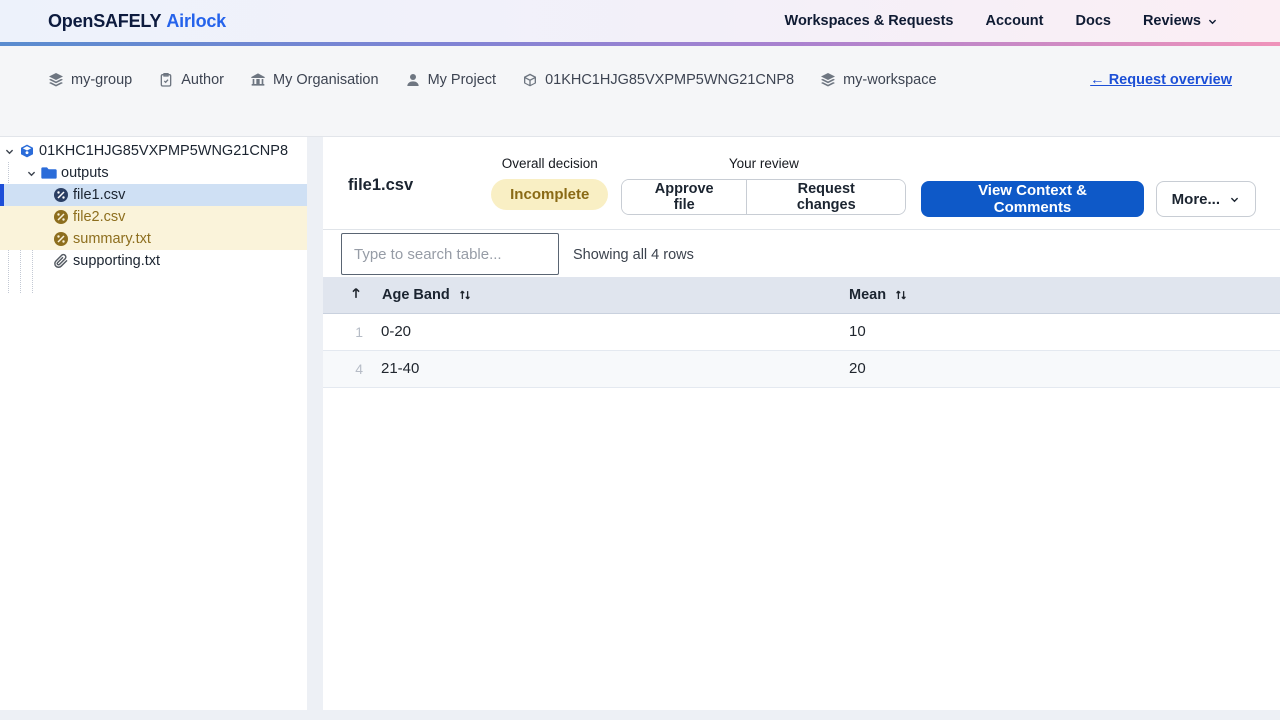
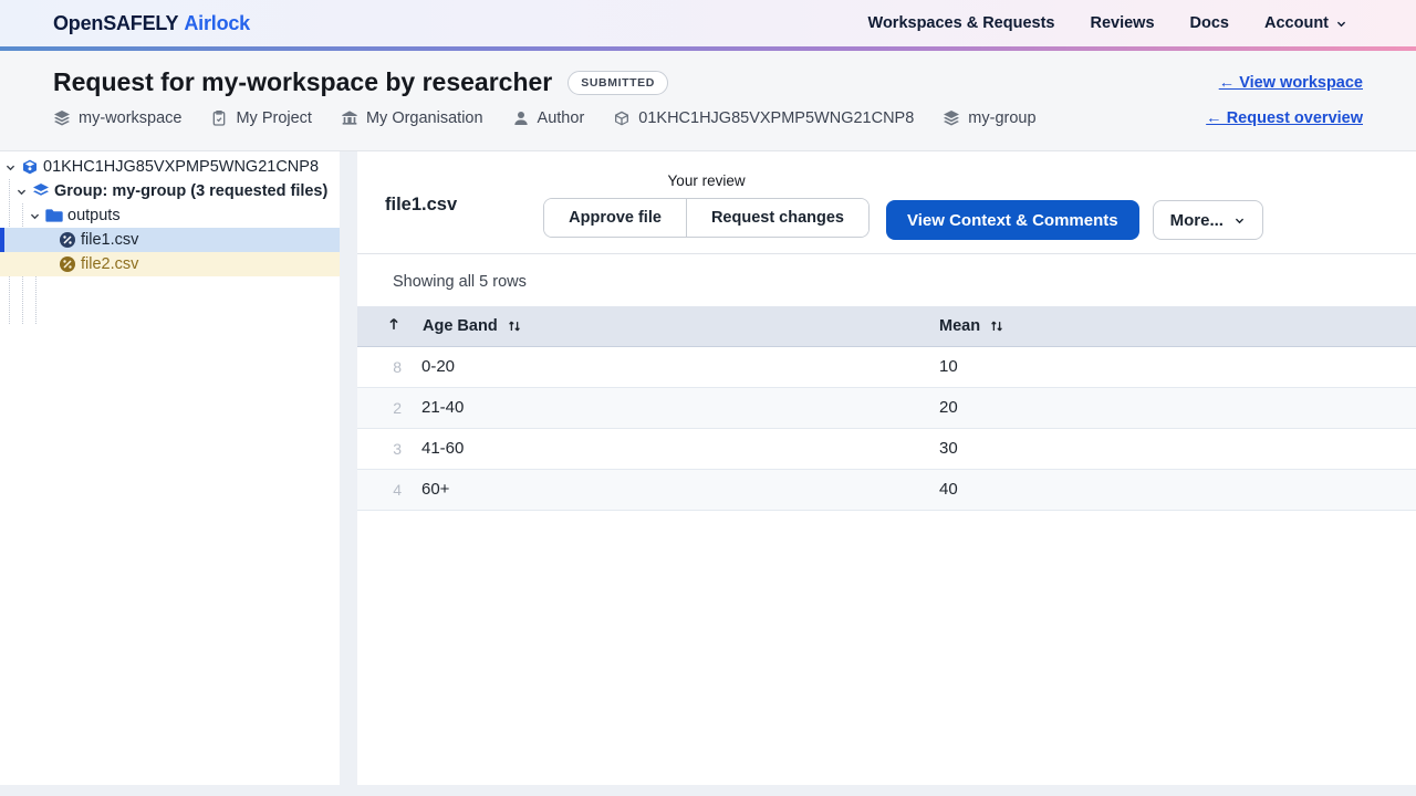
  OpenSAFELY Airlock
  Workspaces & Requests
- Account
+ Reviews
  Docs
- Reviews
+ Account
+ Request for my-workspace by researcher
+ SUBMITTED
+ ← View workspace
- my-group
+ my-workspace
- Author
+ My Project
  My Organisation
- My Project
+ Author
  01KHC1HJG85VXPMP5WNG21CNP8
- my-workspace
+ my-group
  ← Request overview
  01KHC1HJG85VXPMP5WNG21CNP8
+ Group: my-group (3 requested files)
  outputs
  file1.csv
  file2.csv
- summary.txt
- supporting.txt
  file1.csv
- Overall decision
- Incomplete
  Your review
  Approve file
  Request changes
  View Context & Comments
  More...
- Type to search table...
- Showing all 4 rows
+ Showing all 5 rows
  	Age Band	Mean
- 1	0-20	10
+ 8	0-20	10
- 4	21-40	20
+ 2	21-40	20
+ 3	41-60	30
+ 4	60+	40
